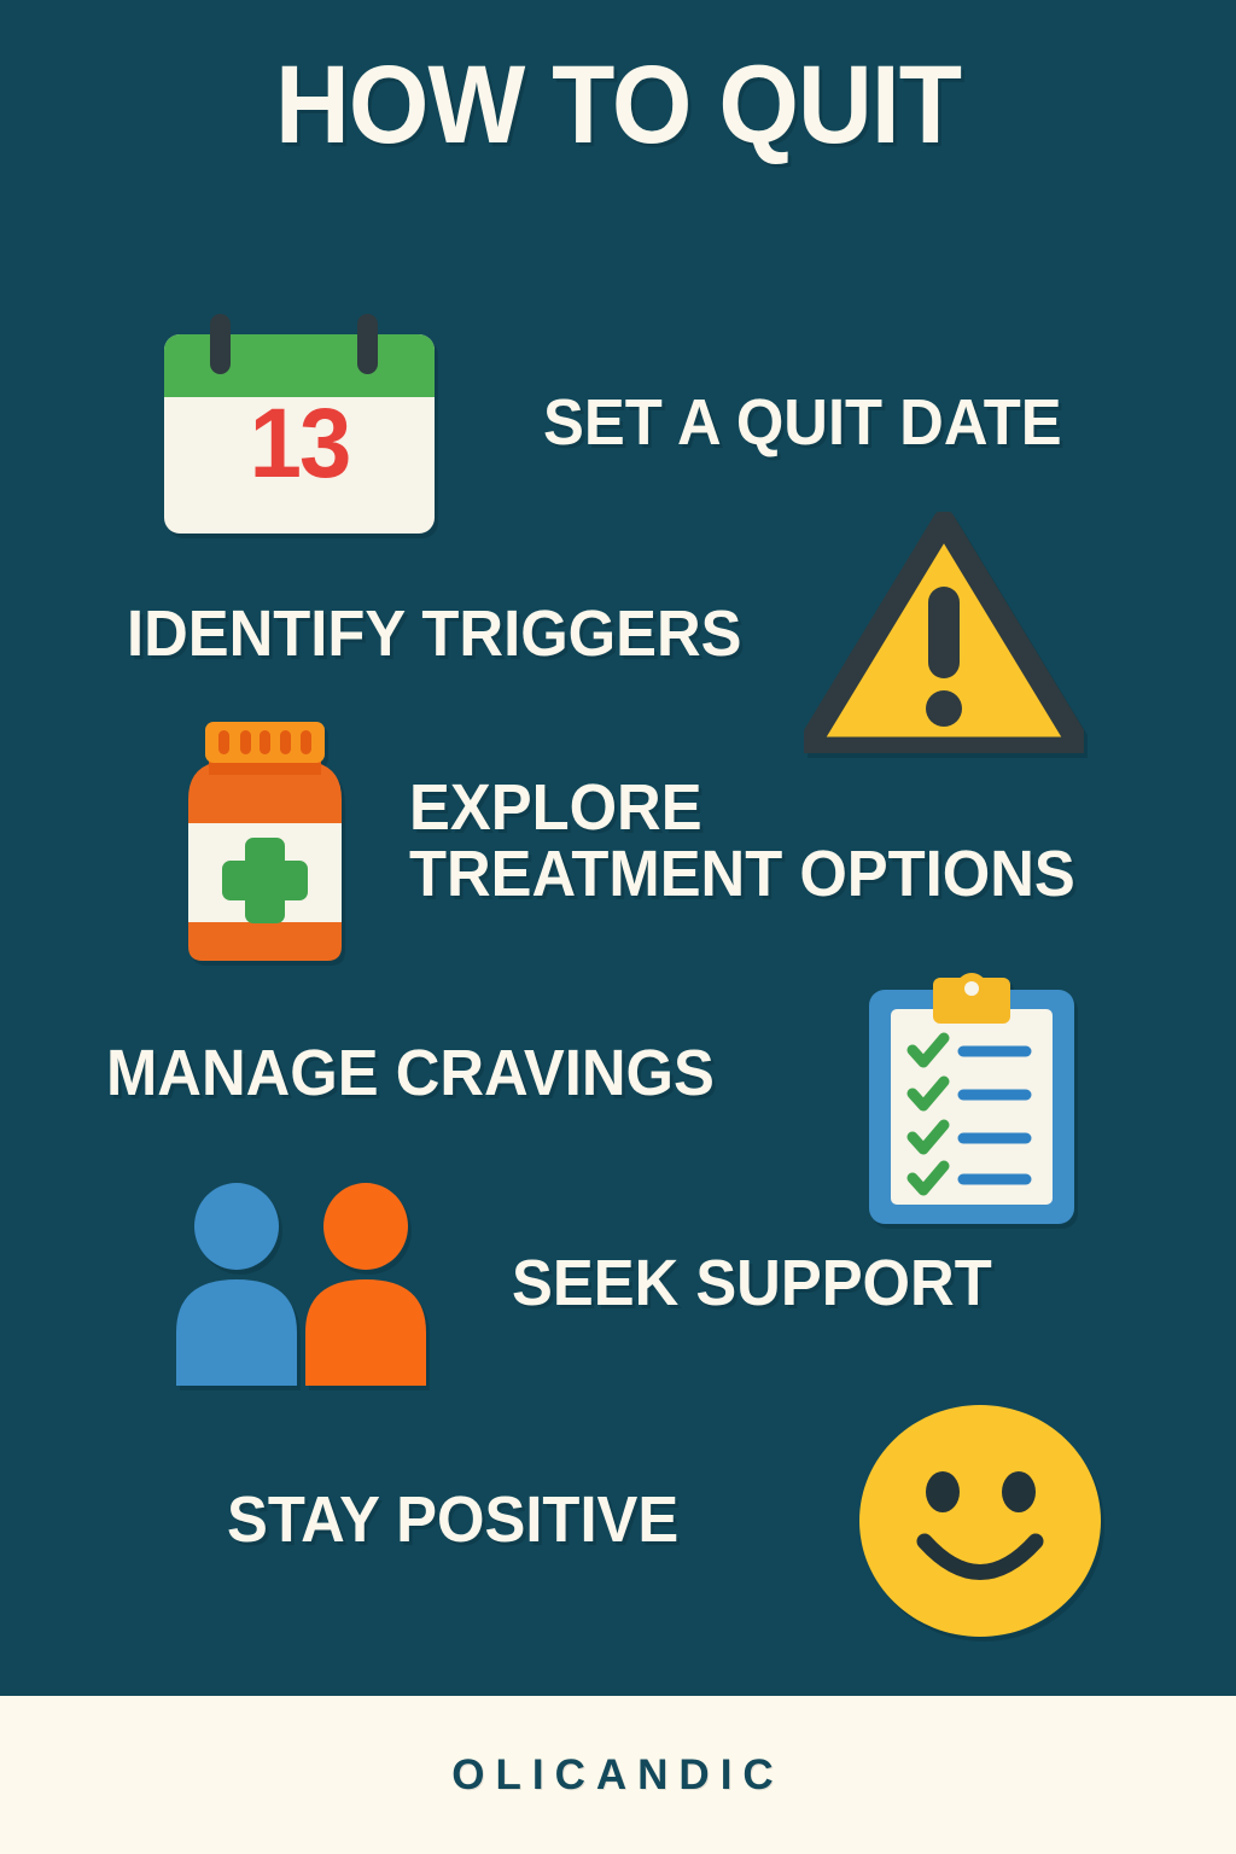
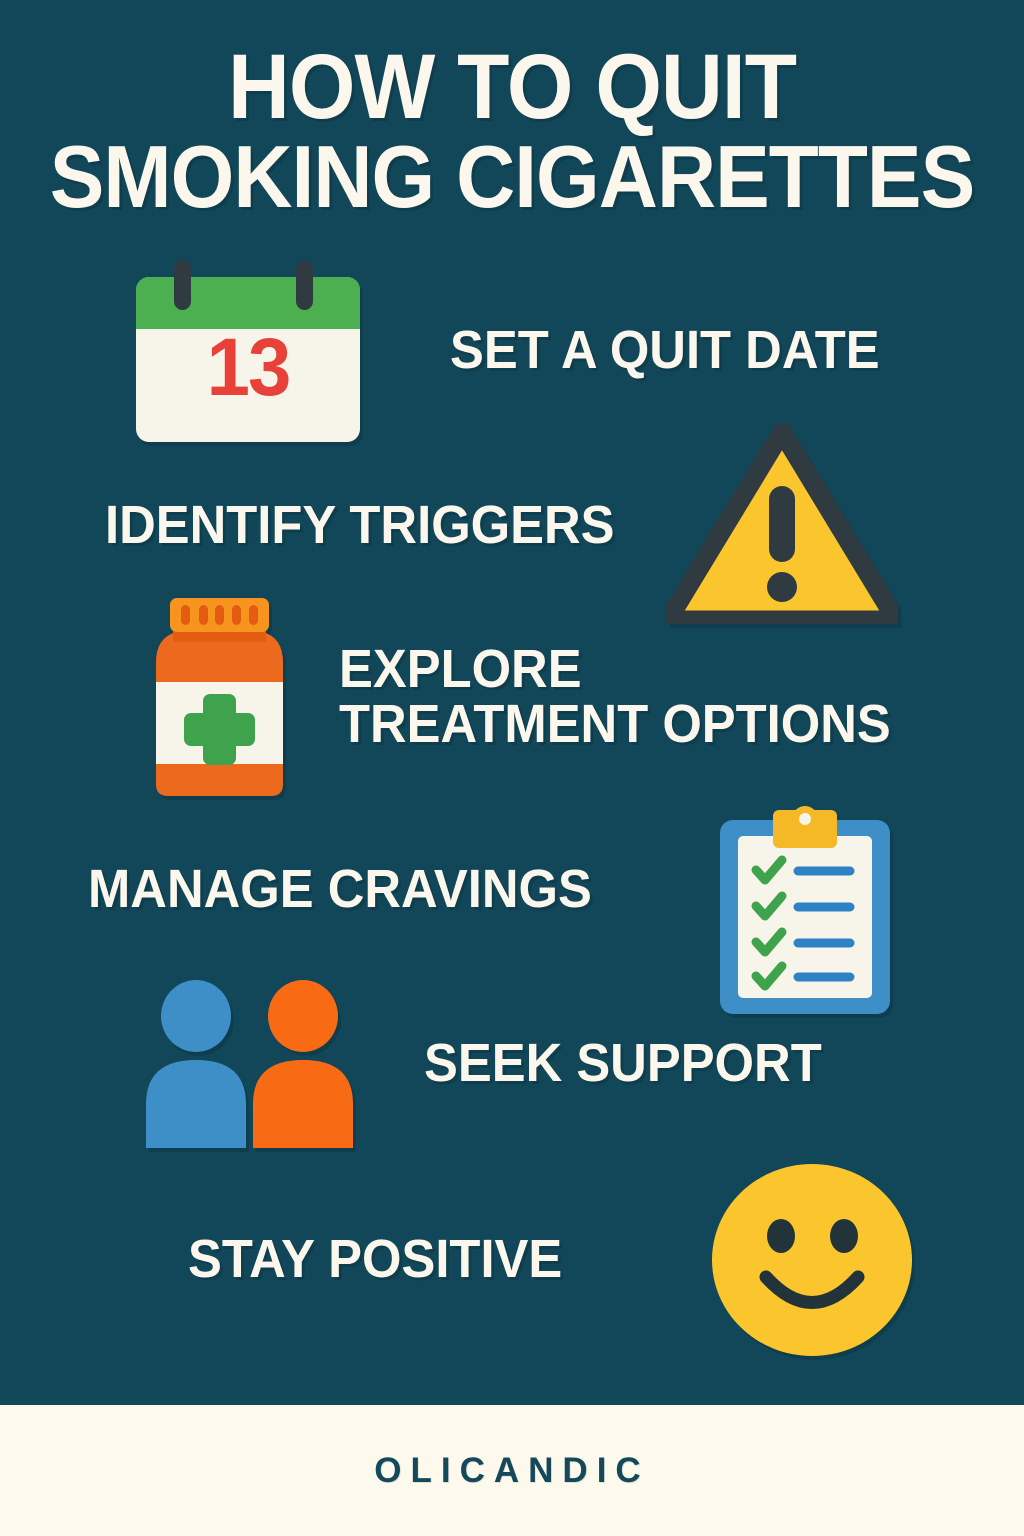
  HOW TO QUIT
+ SMOKING CIGARETTES
  13
  SET A QUIT DATE
  IDENTIFY TRIGGERS
  EXPLORE
  TREATMENT OPTIONS
  MANAGE CRAVINGS
  SEEK SUPPORT
  STAY POSITIVE
  OLICANDIC
